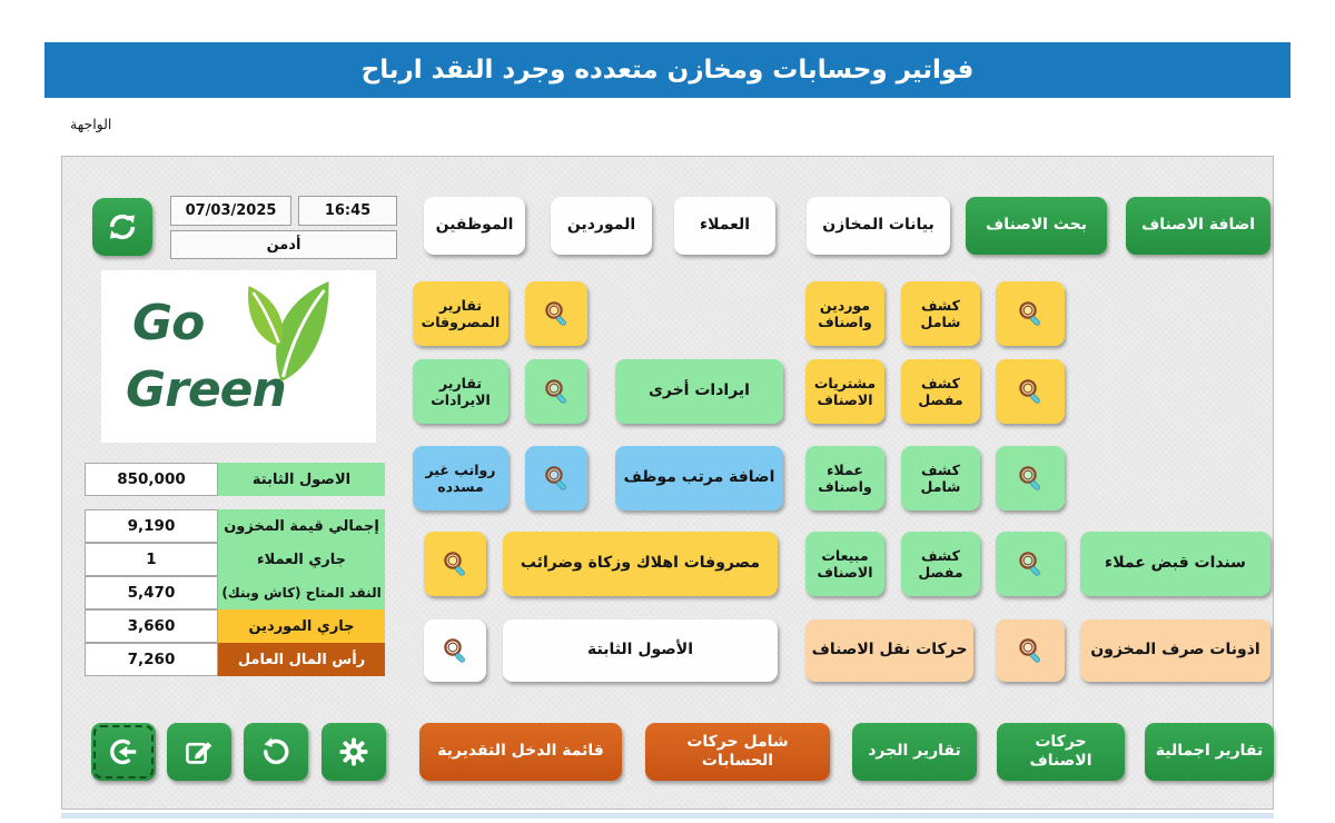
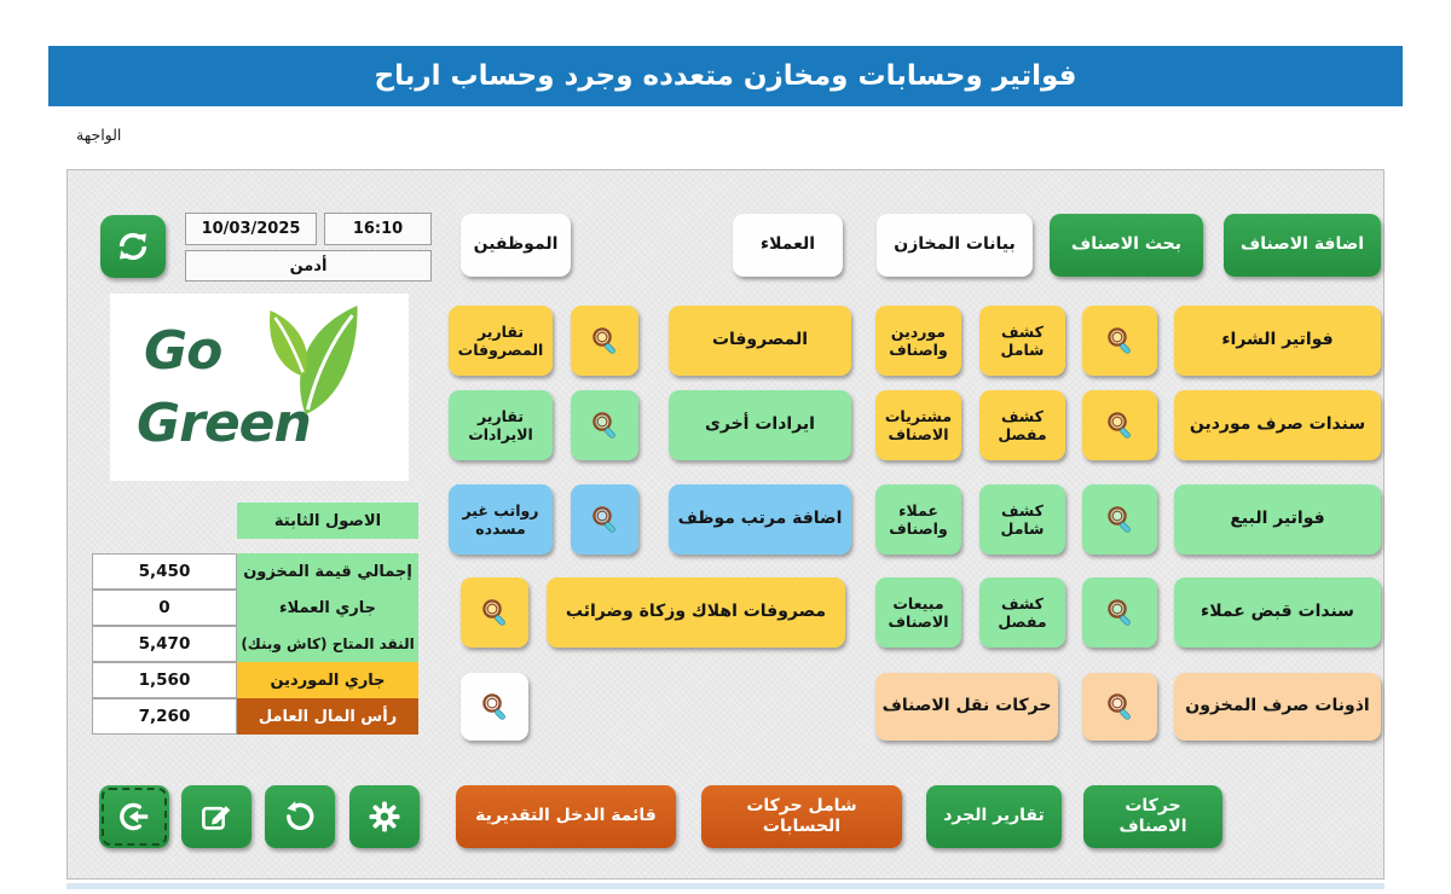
- فواتير وحسابات ومخازن متعدده وجرد النقد ارباح
+ فواتير وحسابات ومخازن متعدده وجرد وحساب ارباح
  الواجهة
- 07/03/2025
+ 10/03/2025
- 16:45
+ 16:10
  أدمن
  Go
  Green
  الاصول الثابتة
- 850,000
  إجمالي قيمة المخزون
- 9,190
+ 5,450
  جاري العملاء
- 1
+ 0
  النقد المتاح (كاش وبنك)
  5,470
  جاري الموردين
- 3,660
+ 1,560
  رأس المال العامل
  7,260
  اضافة الاصناف
  بحث الاصناف
  بيانات المخازن
  العملاء
- الموردين
  الموظفين
+ فواتير الشراء
  كشف شامل
  موردين واصناف
+ المصروفات
  تقارير المصروفات
+ سندات صرف موردين
  كشف مفصل
  مشتريات الاصناف
  ايرادات أخرى
  تقارير الايرادات
+ فواتير البيع
  كشف شامل
  عملاء واصناف
  اضافة مرتب موظف
  رواتب غير مسدده
  سندات قبض عملاء
  كشف مفصل
  مبيعات الاصناف
  مصروفات اهلاك وزكاة وضرائب
  اذونات صرف المخزون
  حركات نقل الاصناف
- الأصول الثابتة
  قائمة الدخل التقديرية
  شامل حركات الحسابات
  تقارير الجرد
  حركات الاصناف
- تقارير اجمالية
